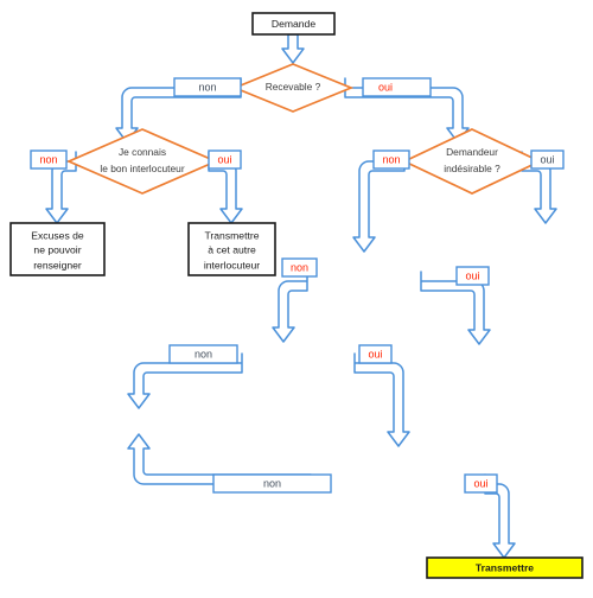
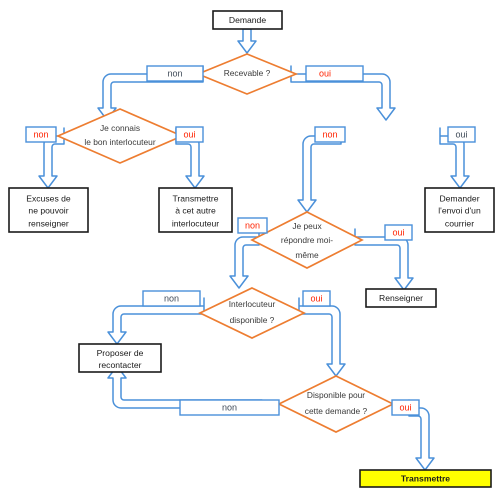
  Demande
  Recevable ?
  Je connais
  le bon interlocuteur
- Demandeur
- indésirable ?
  Excuses de
  ne pouvoir
  renseigner
  Transmettre
  à cet autre
  interlocuteur
+ Demander
+ l'envoi d'un
+ courrier
+ Je peux
+ répondre moi-
+ même
+ Renseigner
+ Interlocuteur
+ disponible ?
+ Proposer de
+ recontacter
+ Disponible pour
+ cette demande ?
  Transmettre
  non
  oui
  non
  oui
  non
  oui
  non
  oui
  non
  oui
  non
  oui
